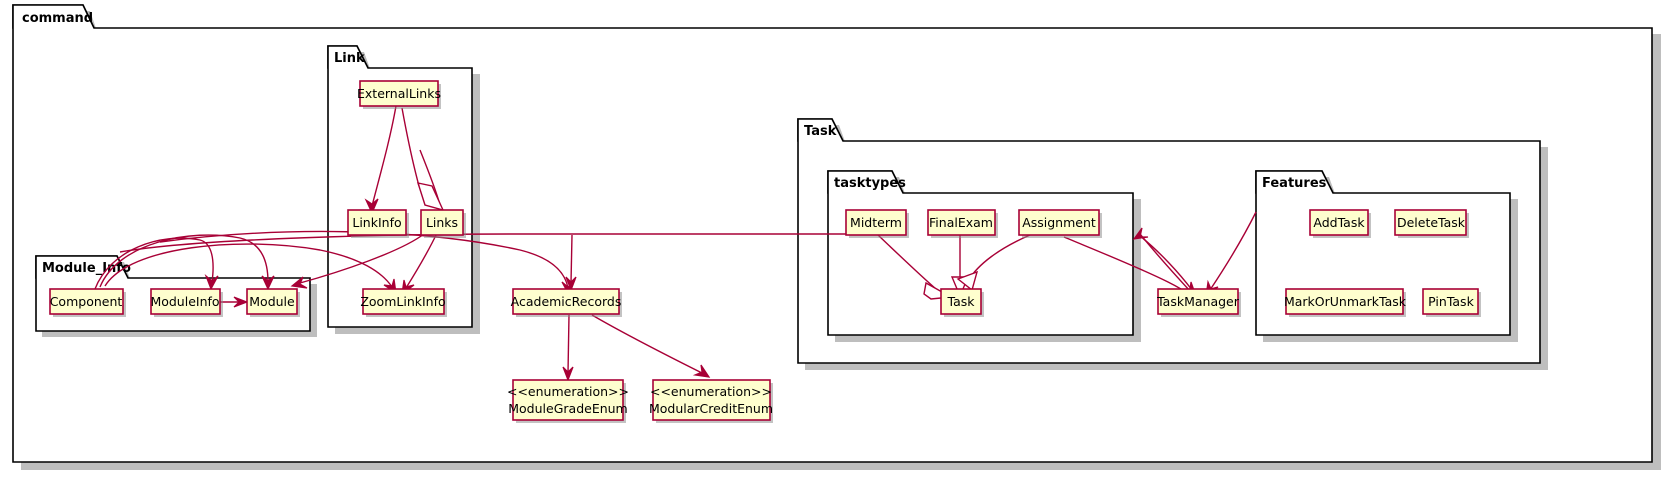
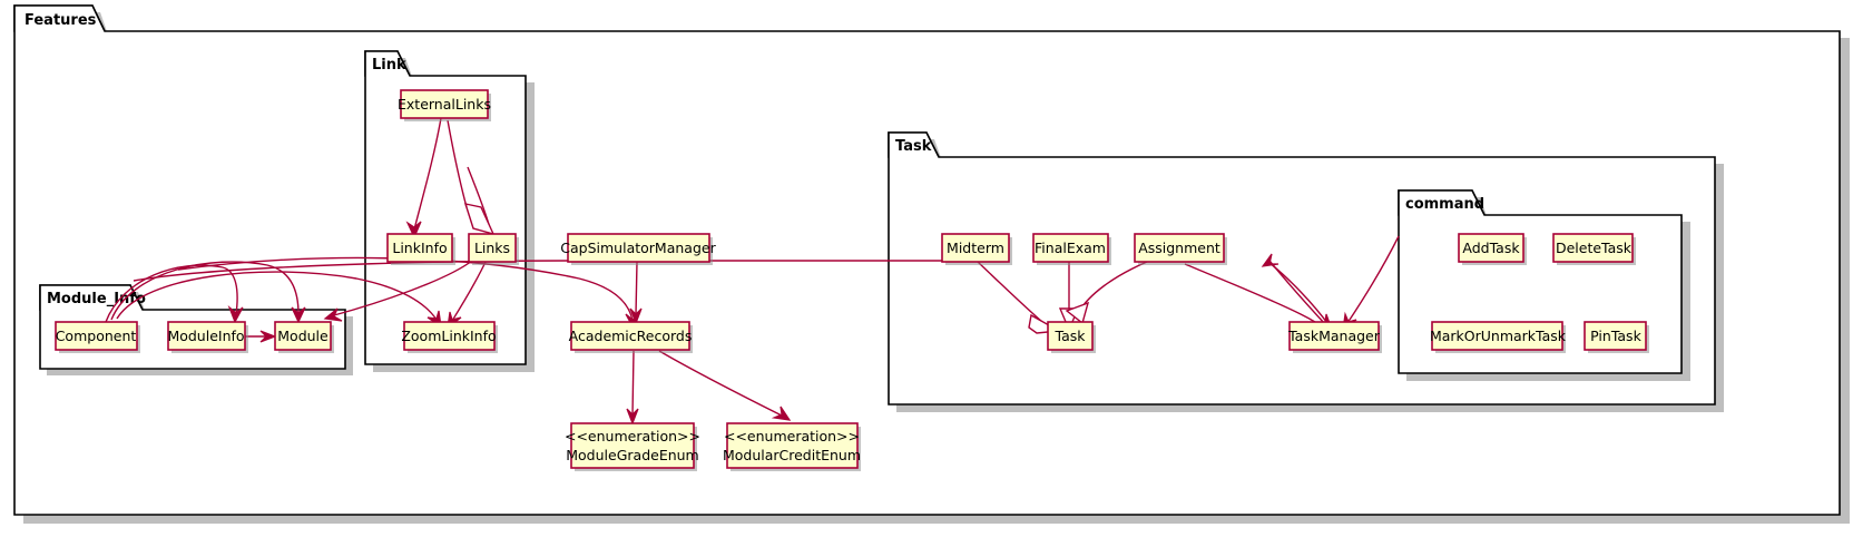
- command
+ Features
  Link
  Module_Ifo
  Task
- tasktypes
- Features
+ command
  ExternalLinks
  LinkInfo
  Links
  ZoomLinkInfo
  Component
  ModuleInfo
  Module
+ CapSimulatorManager
  AcademicRecords
  <<enumeration>>
  ModuleGradeEnum
  <<enumeration>>
  ModularCreditEnum
  Midterm
  FinalExam
  Assignment
  Task
  TaskManager
  AddTask
  DeleteTask
  MarkOrUnmarkTask
  PinTask
